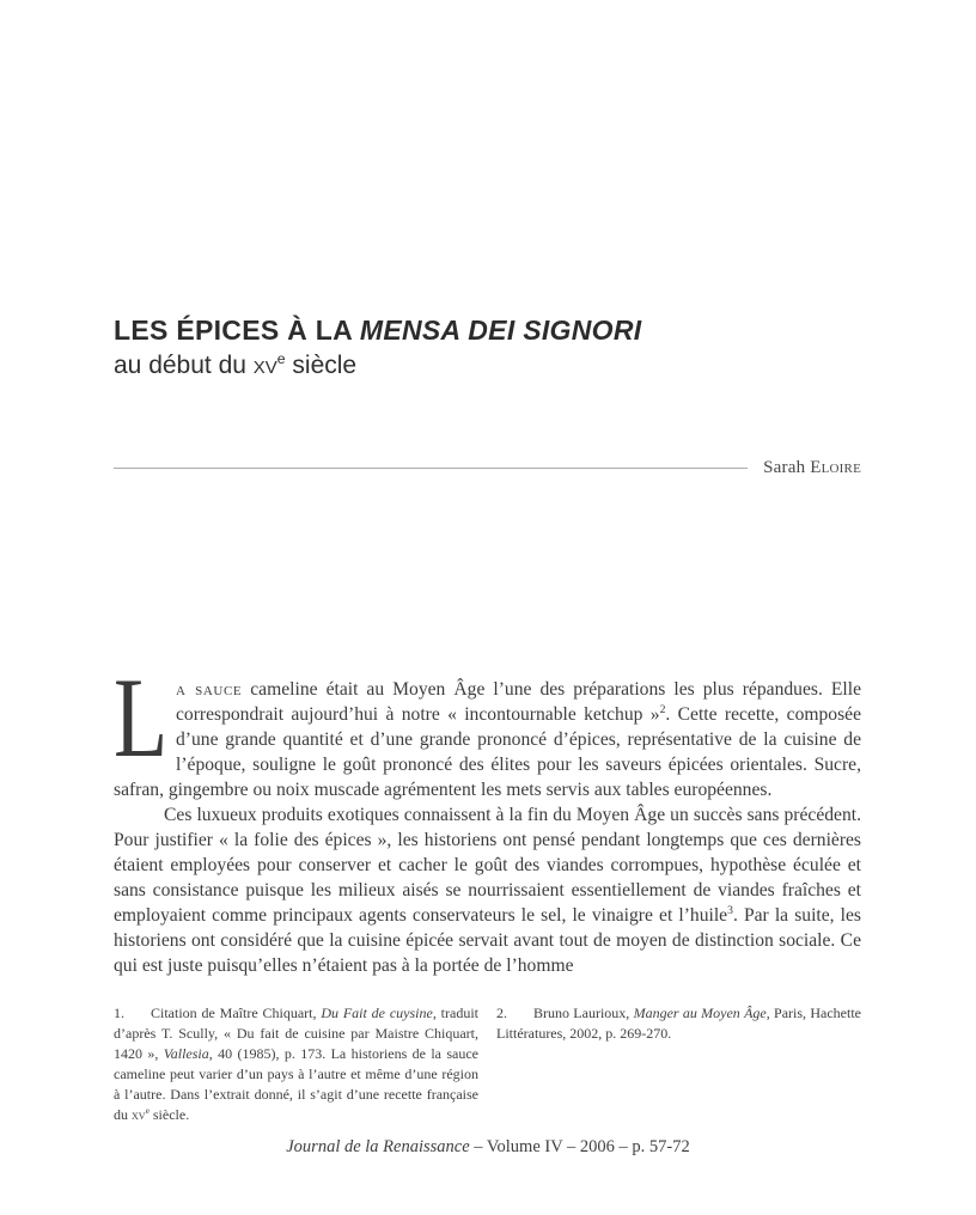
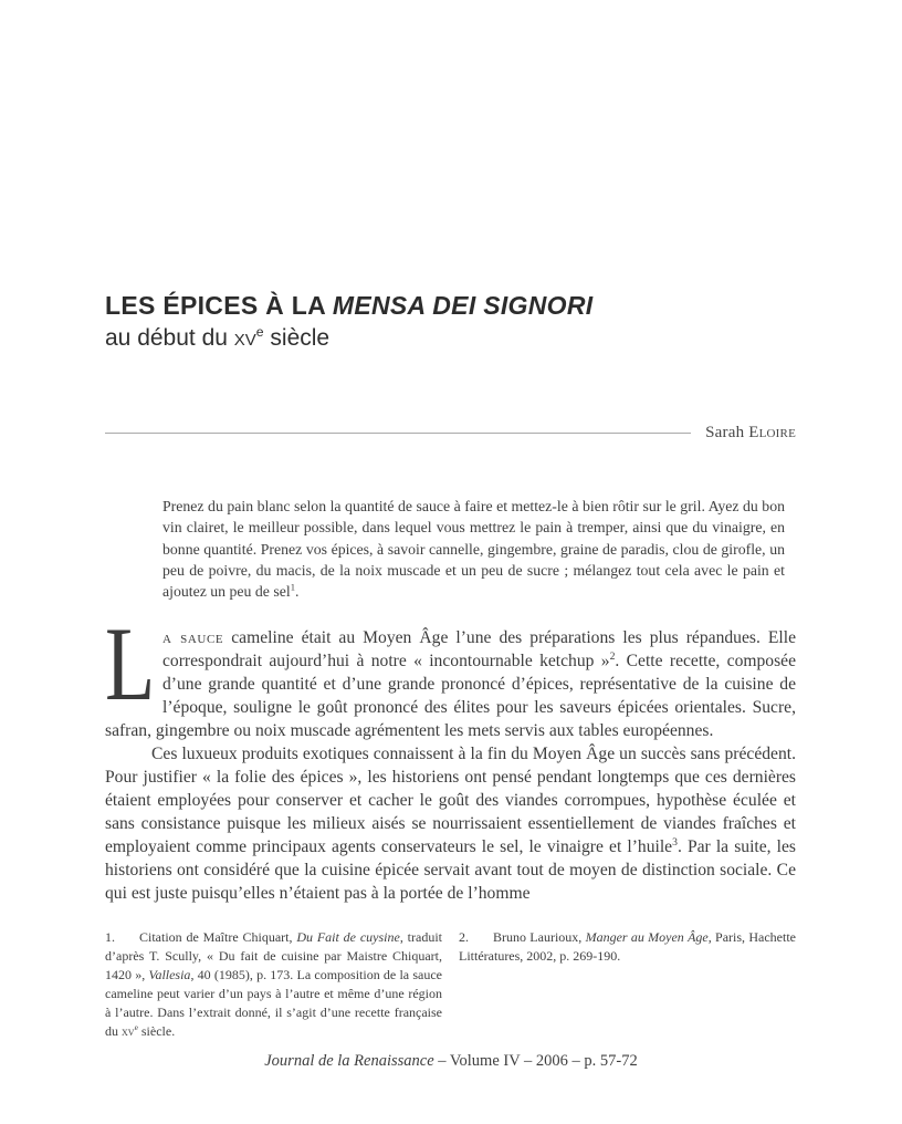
  LES ÉPICES À LA MENSA DEI SIGNORI
  au début du xve siècle
  Sarah Eloire
+ Prenez du pain blanc selon la quantité de sauce à faire et mettez-le à bien rôtir sur le gril. Ayez du bon vin clairet, le meilleur possible, dans lequel vous mettrez le pain à tremper, ainsi que du vinaigre, en bonne quantité. Prenez vos épices, à savoir cannelle, gingembre, graine de paradis, clou de girofle, un peu de poivre, du macis, de la noix muscade et un peu de sucre ; mélangez tout cela avec le pain et ajoutez un peu de sel1.
  L
  a sauce cameline était au Moyen Âge l’une des préparations les plus répandues. Elle correspondrait aujourd’hui à notre « incontournable ketchup »2. Cette recette, composée d’une grande quantité et d’une grande prononcé d’épices, représentative de la cuisine de l’époque, souligne le goût prononcé des élites pour les saveurs épicées orientales. Sucre, safran, gingembre ou noix muscade agrémentent les mets servis aux tables européennes.
  Ces luxueux produits exotiques connaissent à la fin du Moyen Âge un succès sans précédent. Pour justifier « la folie des épices », les historiens ont pensé pendant longtemps que ces dernières étaient employées pour conserver et cacher le goût des viandes corrompues, hypothèse éculée et sans consistance puisque les milieux aisés se nourrissaient essentiellement de viandes fraîches et employaient comme principaux agents conservateurs le sel, le vinaigre et l’huile3. Par la suite, les historiens ont considéré que la cuisine épicée servait avant tout de moyen de distinction sociale. Ce qui est juste puisqu’elles n’étaient pas à la portée de l’homme
- 1. Citation de Maître Chiquart, Du Fait de cuysine, traduit d’après T. Scully, « Du fait de cuisine par Maistre Chiquart, 1420 », Vallesia, 40 (1985), p. 173. La historiens de la sauce cameline peut varier d’un pays à l’autre et même d’une région à l’autre. Dans l’extrait donné, il s’agit d’une recette française du xve siècle.
+ 1. Citation de Maître Chiquart, Du Fait de cuysine, traduit d’après T. Scully, « Du fait de cuisine par Maistre Chiquart, 1420 », Vallesia, 40 (1985), p. 173. La composition de la sauce cameline peut varier d’un pays à l’autre et même d’une région à l’autre. Dans l’extrait donné, il s’agit d’une recette française du xve siècle.
- 2. Bruno Laurioux, Manger au Moyen Âge, Paris, Hachette Littératures, 2002, p. 269-270.
+ 2. Bruno Laurioux, Manger au Moyen Âge, Paris, Hachette Littératures, 2002, p. 269-190.
  Journal de la Renaissance – Volume IV – 2006 – p. 57-72
